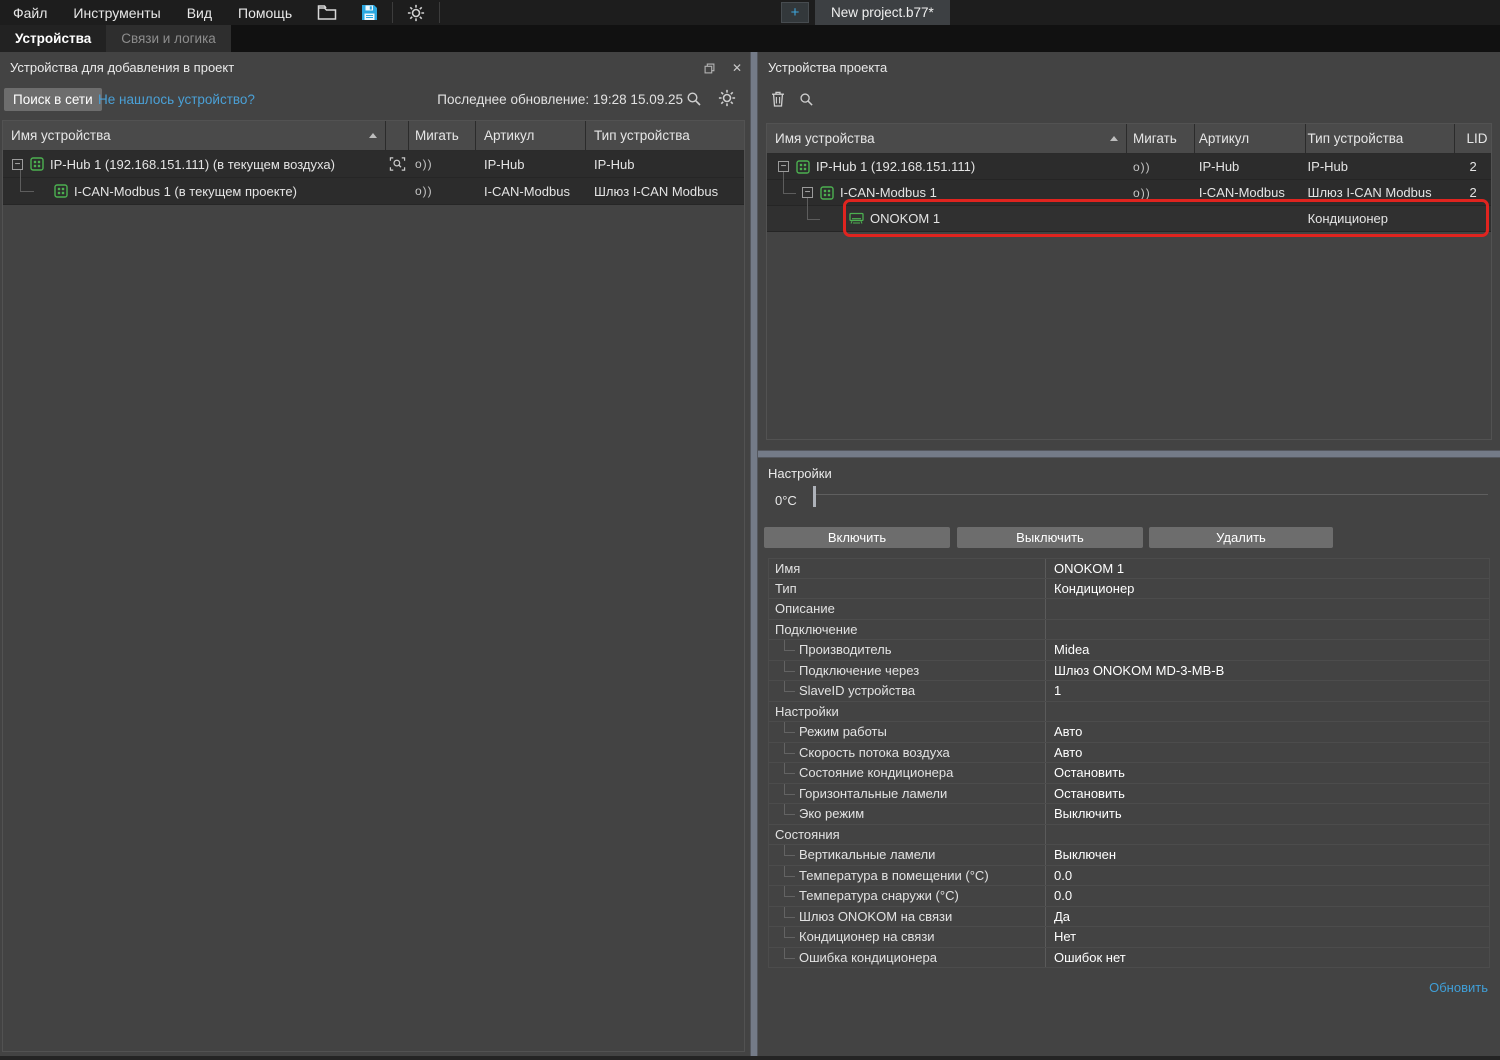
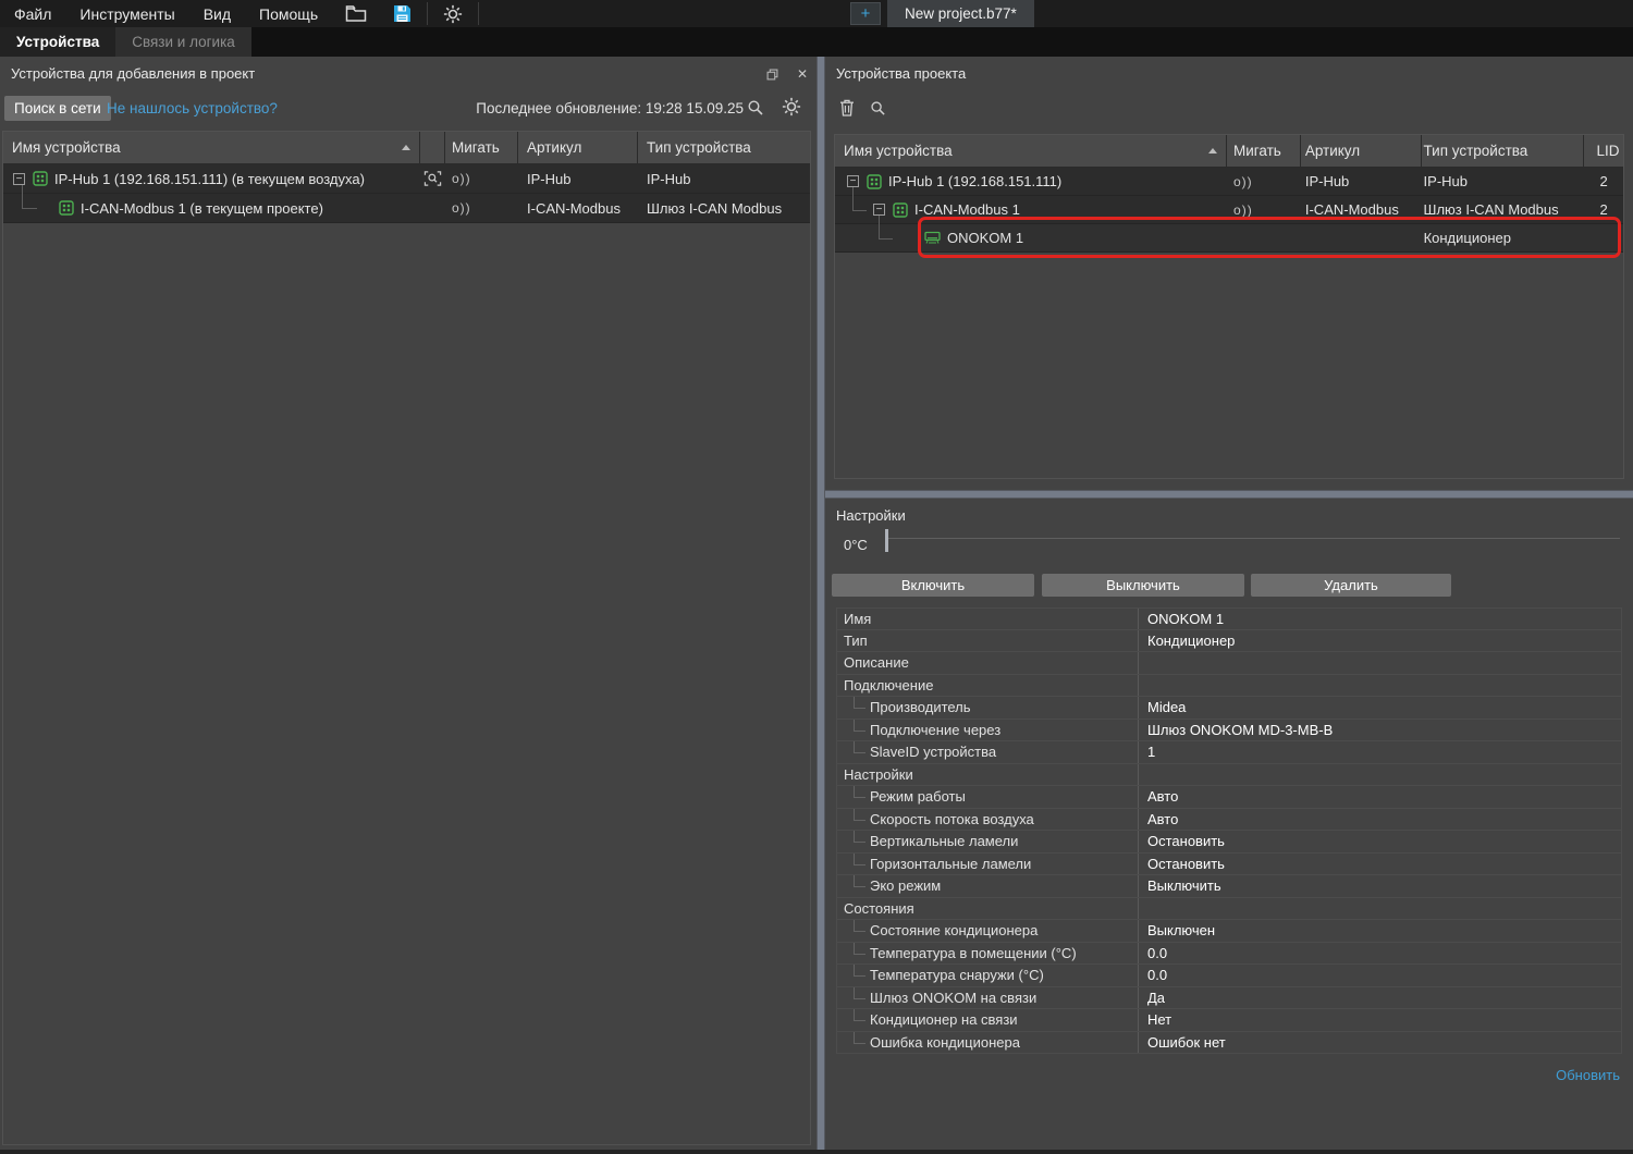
  Файл
  Инструменты
  Вид
  Помощь
  +
  New project.b77*
  Устройства
  Связи и логика
  Устройства для добавления в проект
  ✕
  Поиск в сети
  Не нашлось устройство?
  Последнее обновление: 19:28 15.09.25
  Имя устройства
  Мигать
  Артикул
  Тип устройства
  −
  IP-Hub 1 (192.168.151.111) (в текущем воздуха)
  о))
  IP-Hub
  IP-Hub
  I-CAN-Modbus 1 (в текущем проекте)
  о))
  I-CAN-Modbus
  Шлюз I-CAN Modbus
  Устройства проекта
  Имя устройства
  Мигать
  Артикул
  Тип устройства
  LID
  −
  IP-Hub 1 (192.168.151.111)
  о))
  IP-Hub
  IP-Hub
  2
  −
  I-CAN-Modbus 1
  о))
  I-CAN-Modbus
  Шлюз I-CAN Modbus
  2
  ONOKOM 1
  Кондиционер
  Настройки
  0°C
  Включить
  Выключить
  Удалить
  Имя
  ONOKOM 1
  Тип
  Кондиционер
  Описание
  Подключение
  Производитель
  Midea
  Подключение через
  Шлюз ONOKOM MD-3-MB-B
  SlaveID устройства
  1
  Настройки
  Режим работы
  Авто
  Скорость потока воздуха
  Авто
- Состояние кондиционера
+ Вертикальные ламели
  Остановить
  Горизонтальные ламели
  Остановить
  Эко режим
  Выключить
  Состояния
- Вертикальные ламели
+ Состояние кондиционера
  Выключен
  Температура в помещении (°C)
  0.0
  Температура снаружи (°C)
  0.0
  Шлюз ONOKOM на связи
  Да
  Кондиционер на связи
  Нет
  Ошибка кондиционера
  Ошибок нет
  Обновить
